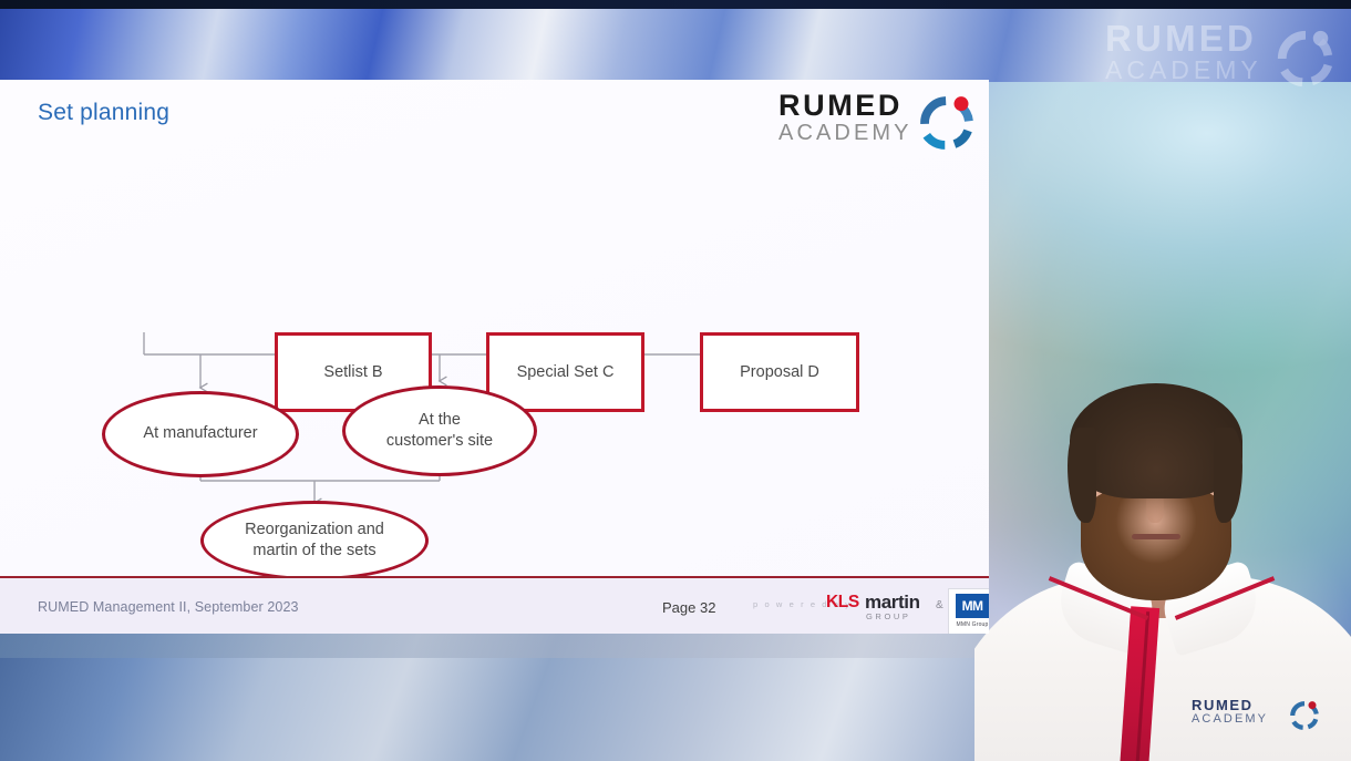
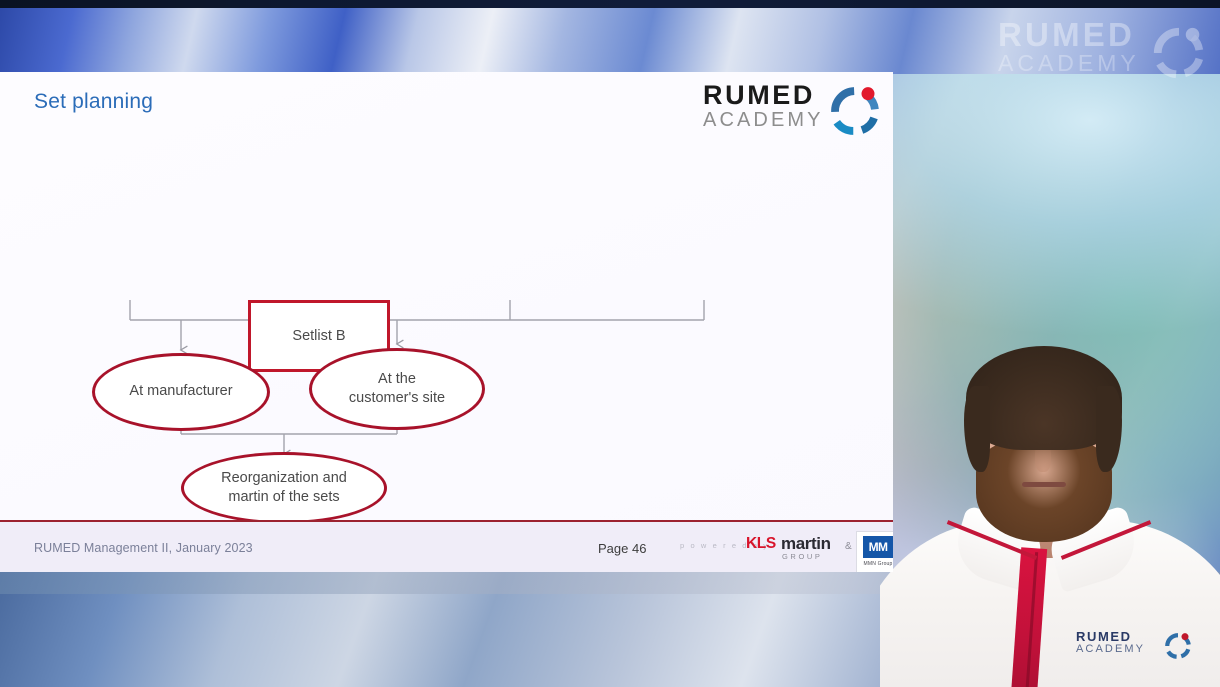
  RUMED
  ACADEMY
  RUMED
  ACADEMY
  Set planning
  RUMED
  ACADEMY
  Setlist B
- Special Set C
- Proposal D
  At manufacturer
  At the customer's site
  Reorganization and martin of the sets
- RUMED Management II, September 2023
+ RUMED Management II, January 2023
- Page 32
+ Page 46
  p o w e r e d b y
  KLS
  martin
  GROUP
  &
  MM
